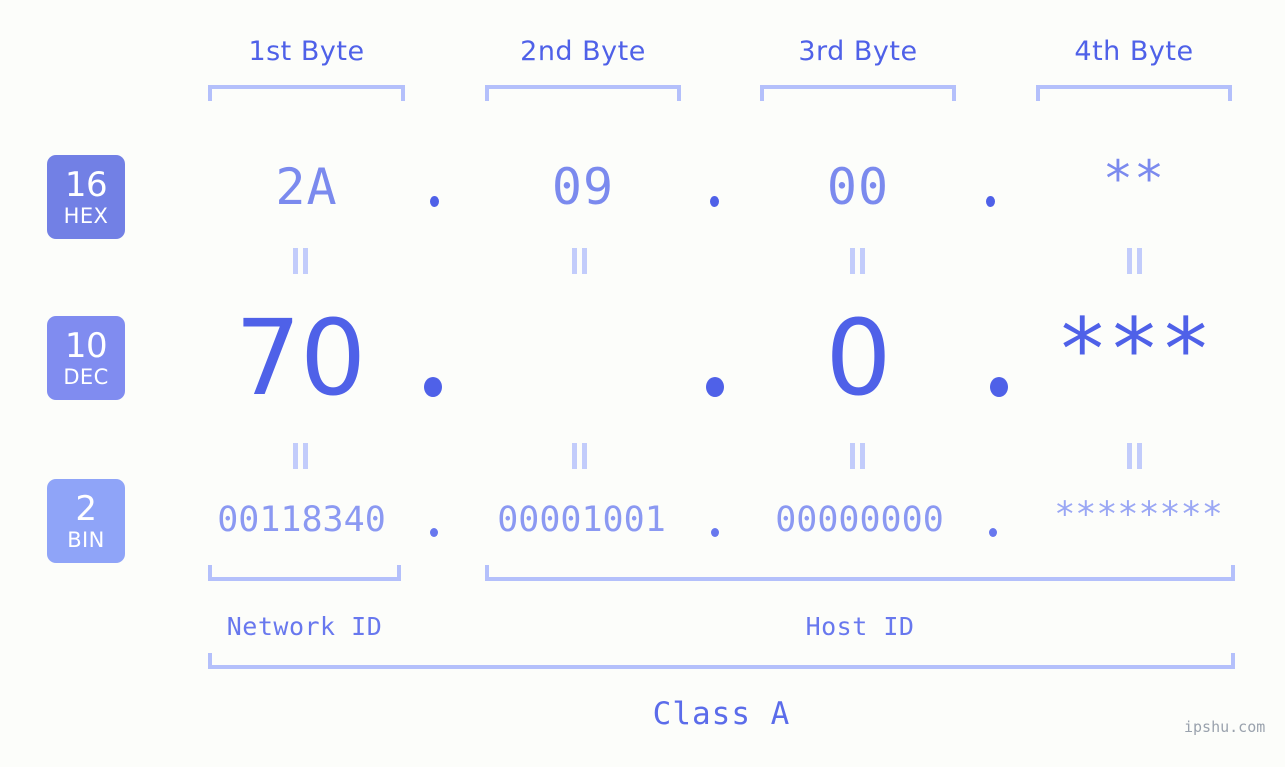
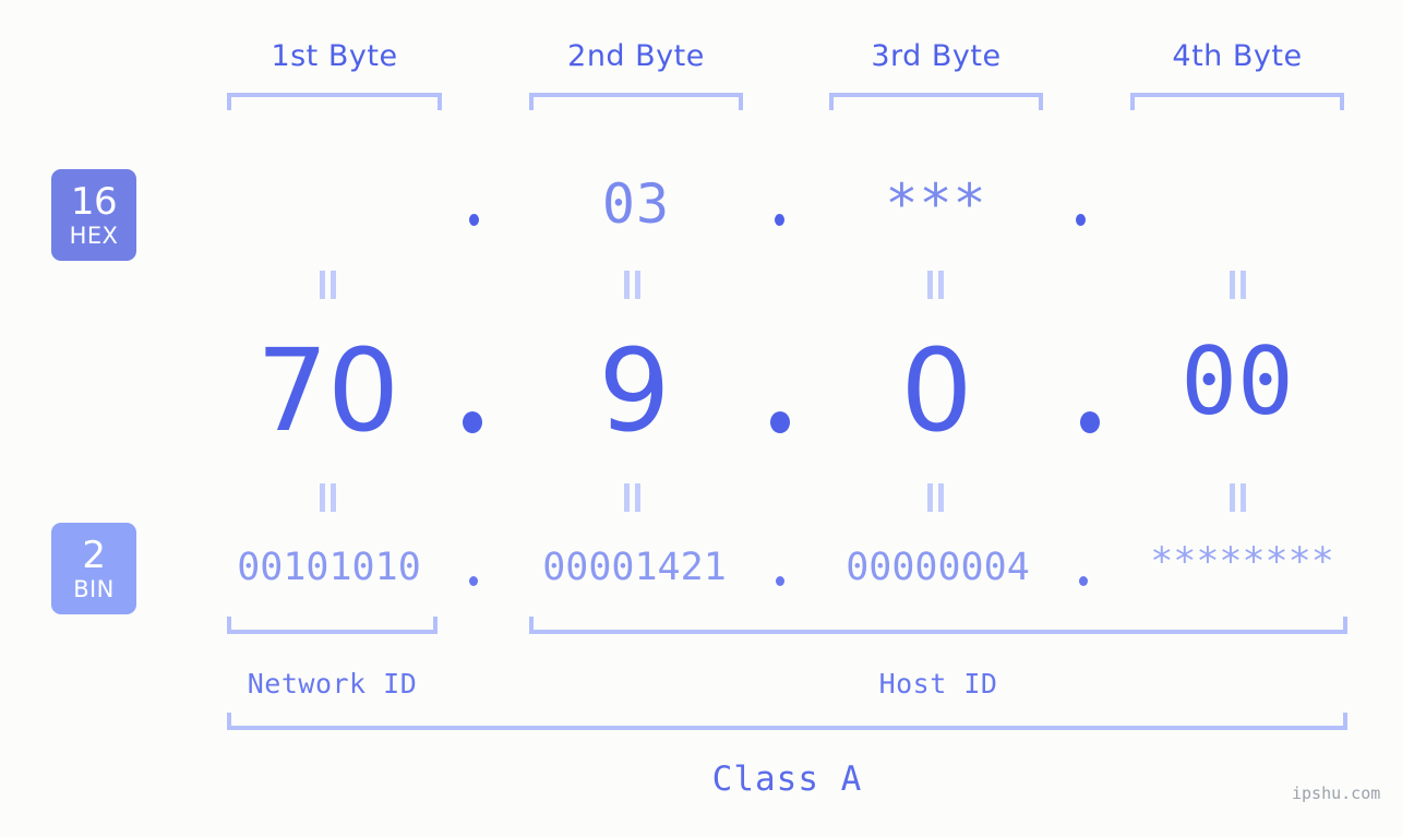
  1st Byte
  2nd Byte
  3rd Byte
  4th Byte
  16
  HEX
- 2A
- 09
+ 03
- 00
+ ***
- **
- 10
- DEC
  70
+ 9
  0
- ***
+ 00
  2
  BIN
- 00118340
+ 00101010
- 00001001
+ 00001421
- 00000000
+ 00000004
  ********
  Network ID
  Host ID
  Class A
  ipshu.com
